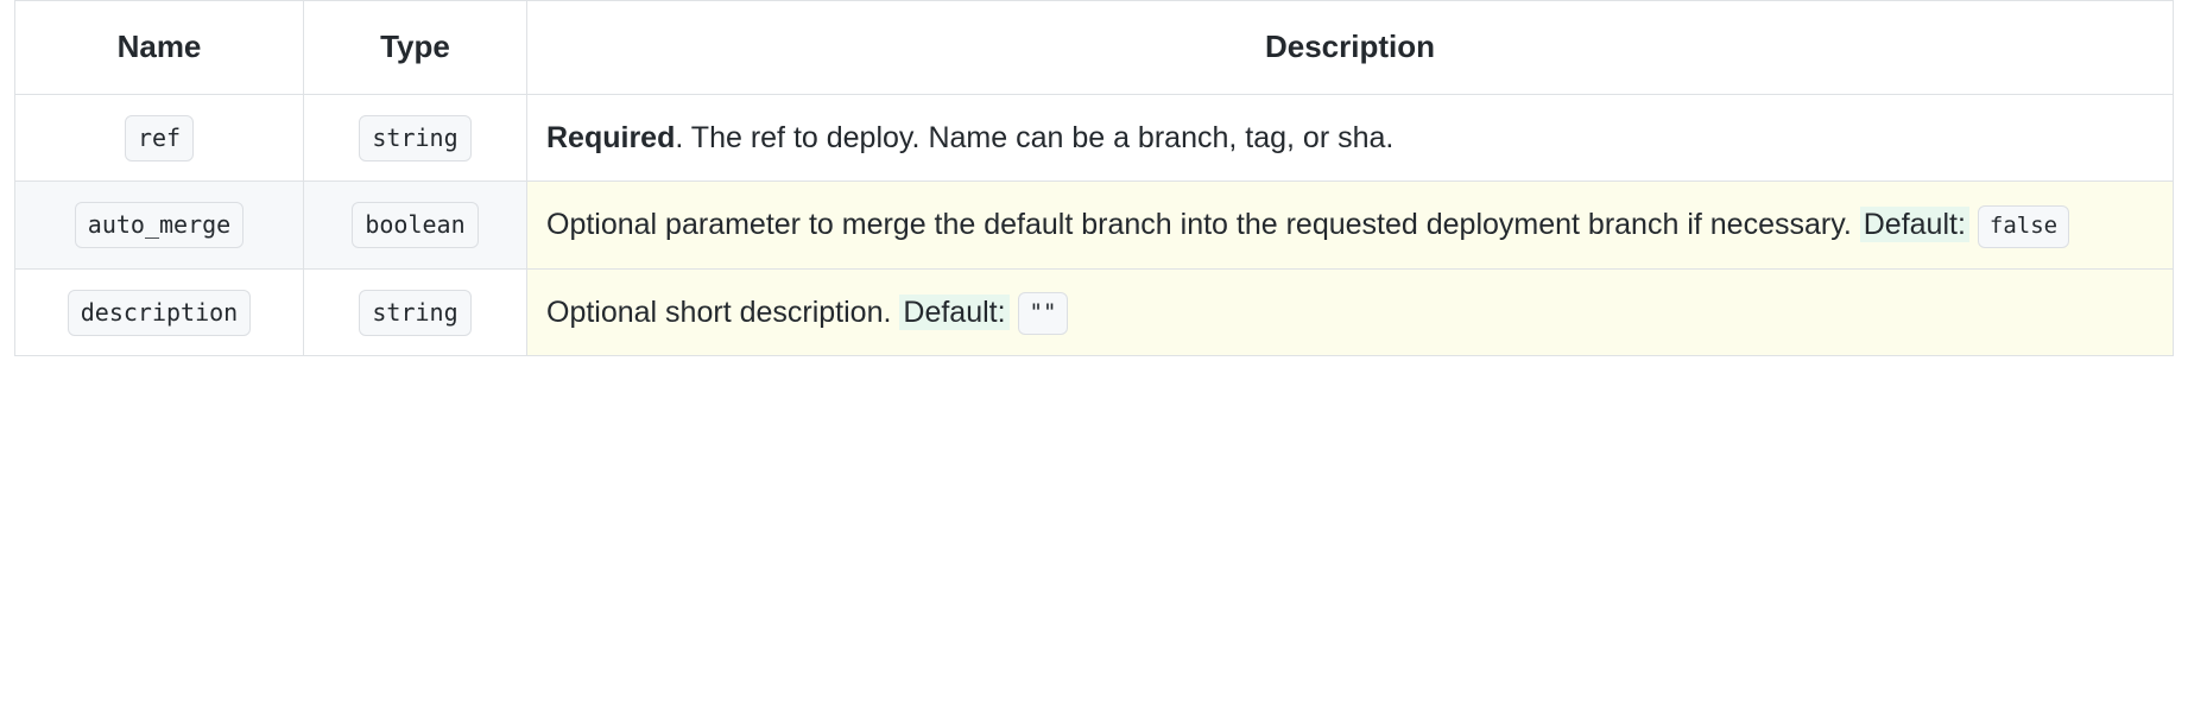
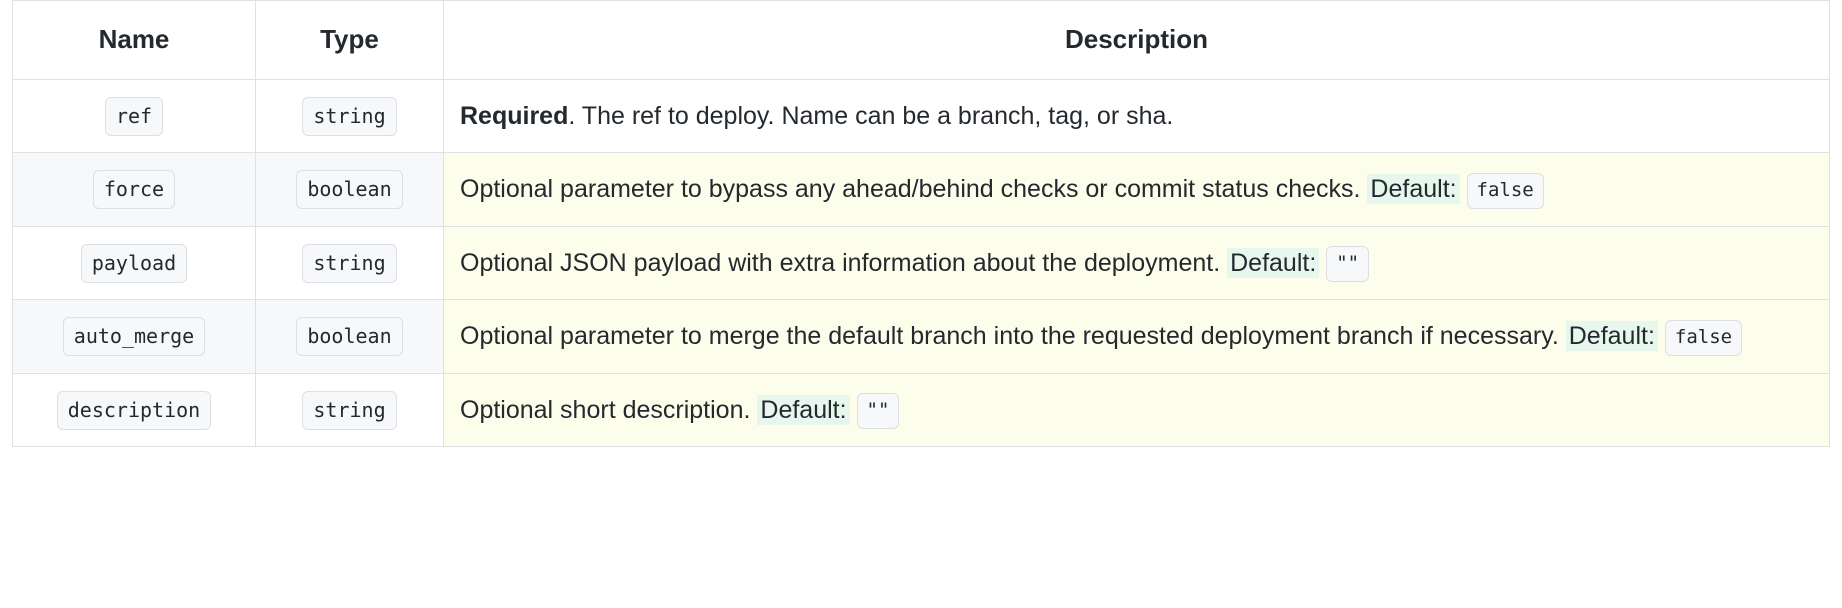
  Name	Type	Description
  ref	string	Required. The ref to deploy. Name can be a branch, tag, or sha.
+ force	boolean	Optional parameter to bypass any ahead/behind checks or commit status checks. Default: false
+ payload	string	Optional JSON payload with extra information about the deployment. Default: ""
  auto_merge	boolean	Optional parameter to merge the default branch into the requested deployment branch if necessary. Default: false
  description	string	Optional short description. Default: ""
